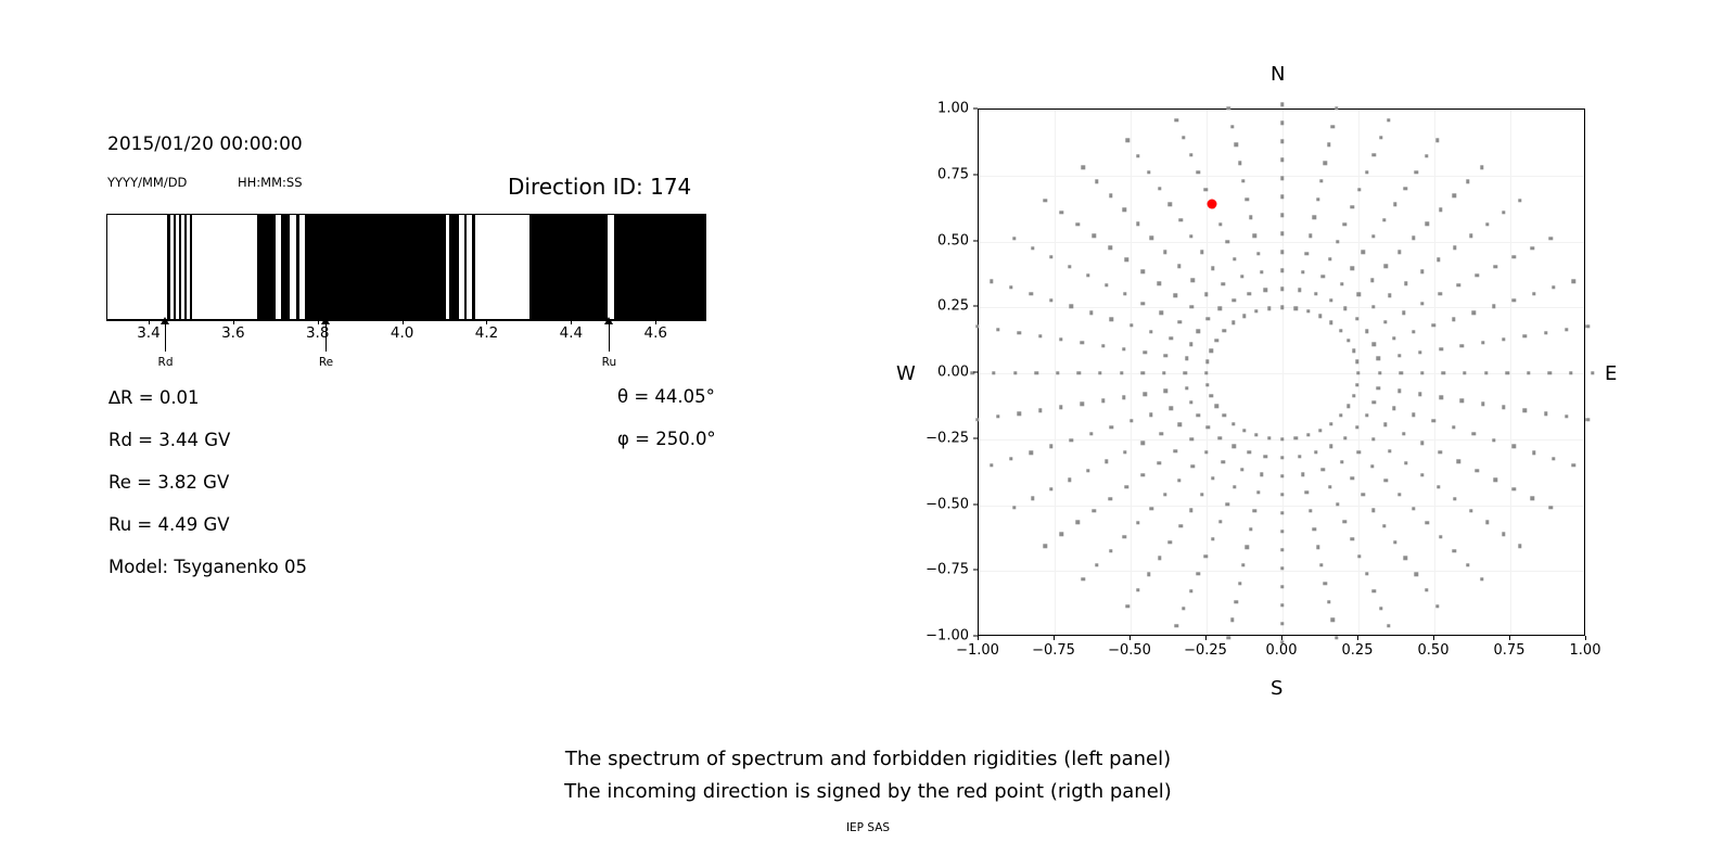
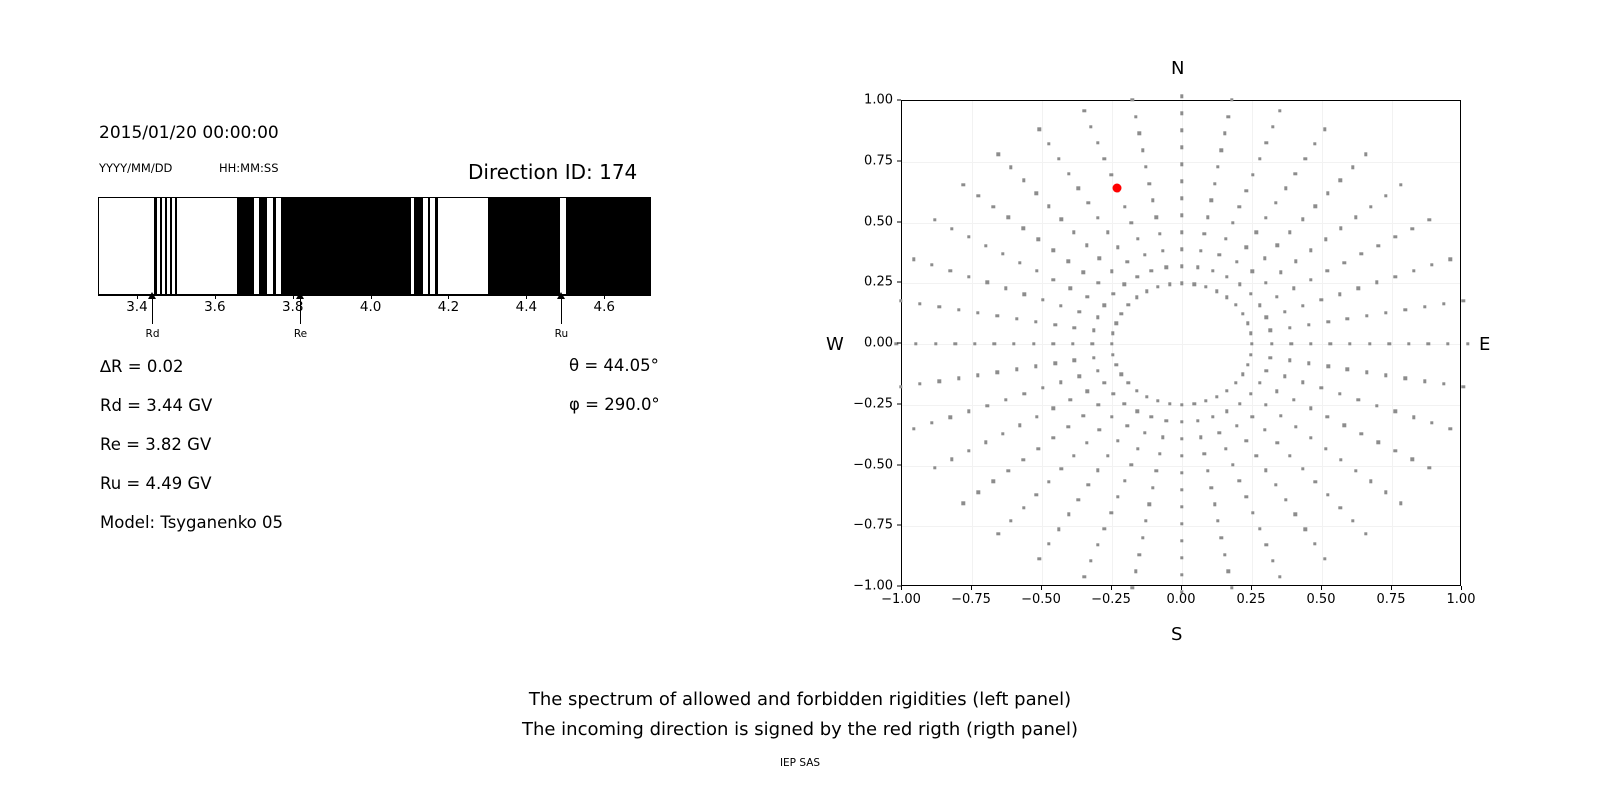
  2015/01/20 00:00:00
  YYYY/MM/DD
  HH:MM:SS
  Direction ID: 174
- ∆R = 0.01
+ ∆R = 0.02
  Rd = 3.44 GV
  Re = 3.82 GV
  Ru = 4.49 GV
  Model: Tsyganenko 05
  θ = 44.05°
- φ = 250.0°
+ φ = 290.0°
  3.4
  3.6
  4.0
  4.2
  4.4
  4.6
  Rd
  Re
  Ru
  N
  S
  E
  W
- The spectrum of spectrum and forbidden rigidities (left panel)
+ The spectrum of allowed and forbidden rigidities (left panel)
- The incoming direction is signed by the red point (rigth panel)
+ The incoming direction is signed by the red rigth (rigth panel)
  IEP SAS
  −1.00
  −0.75
  −0.50
  −0.25
  0.00
  0.25
  0.50
  0.75
  1.00
  −1.00
  −0.75
  −0.50
  −0.25
  0.00
  0.25
  0.50
  0.75
  1.00
